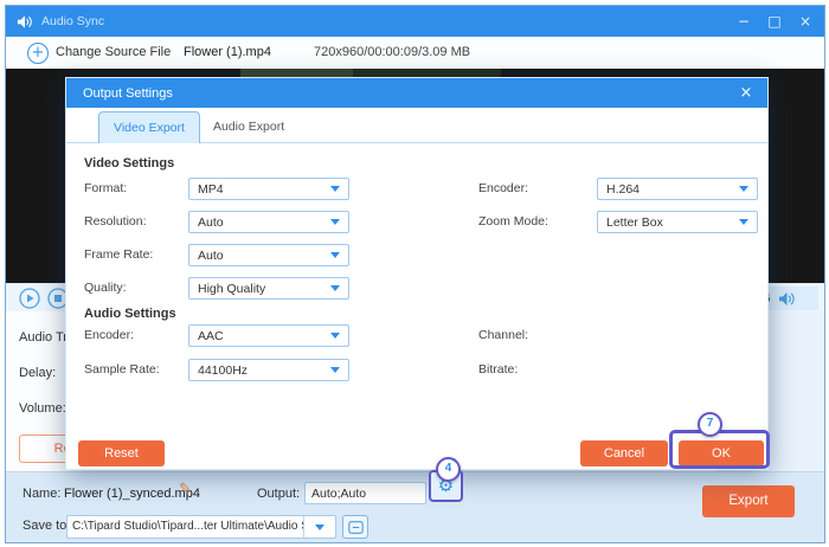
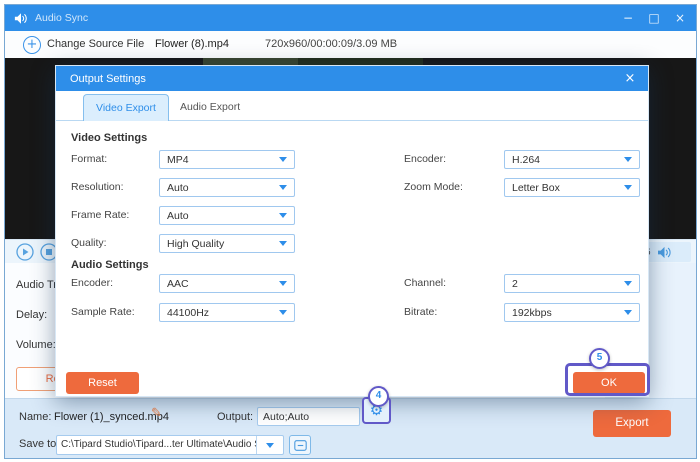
  Audio Sync
  −
  □
  ×
  +
  Change Source File
- Flower (1).mp4
+ Flower (8).mp4
  720x960/00:00:09/3.09 MB
  Delay:
  Volume
  Name:
  Flower (1)_synced.mp4
  ✎
  Output:
  Auto;Auto
  Save to
  C:\Tipard Studio\Tipard...ter Ultimate\Audio
  Export
  Output Settings
  ×
  Video Export
  Audio Export
  Video Settings
  Format:
  MP4
  Encoder:
  H.264
  Resolution:
  Auto
  Zoom Mode:
  Letter Box
  Frame Rate:
  Auto
  Quality:
  High Quality
  Audio Settings
  Encoder:
  AAC
  Channel:
+ 2
  Sample Rate:
  44100Hz
  Bitrate:
+ 192kbps
  Reset
- Cancel
  OK
- 7
+ 5
  ⚙
  4
